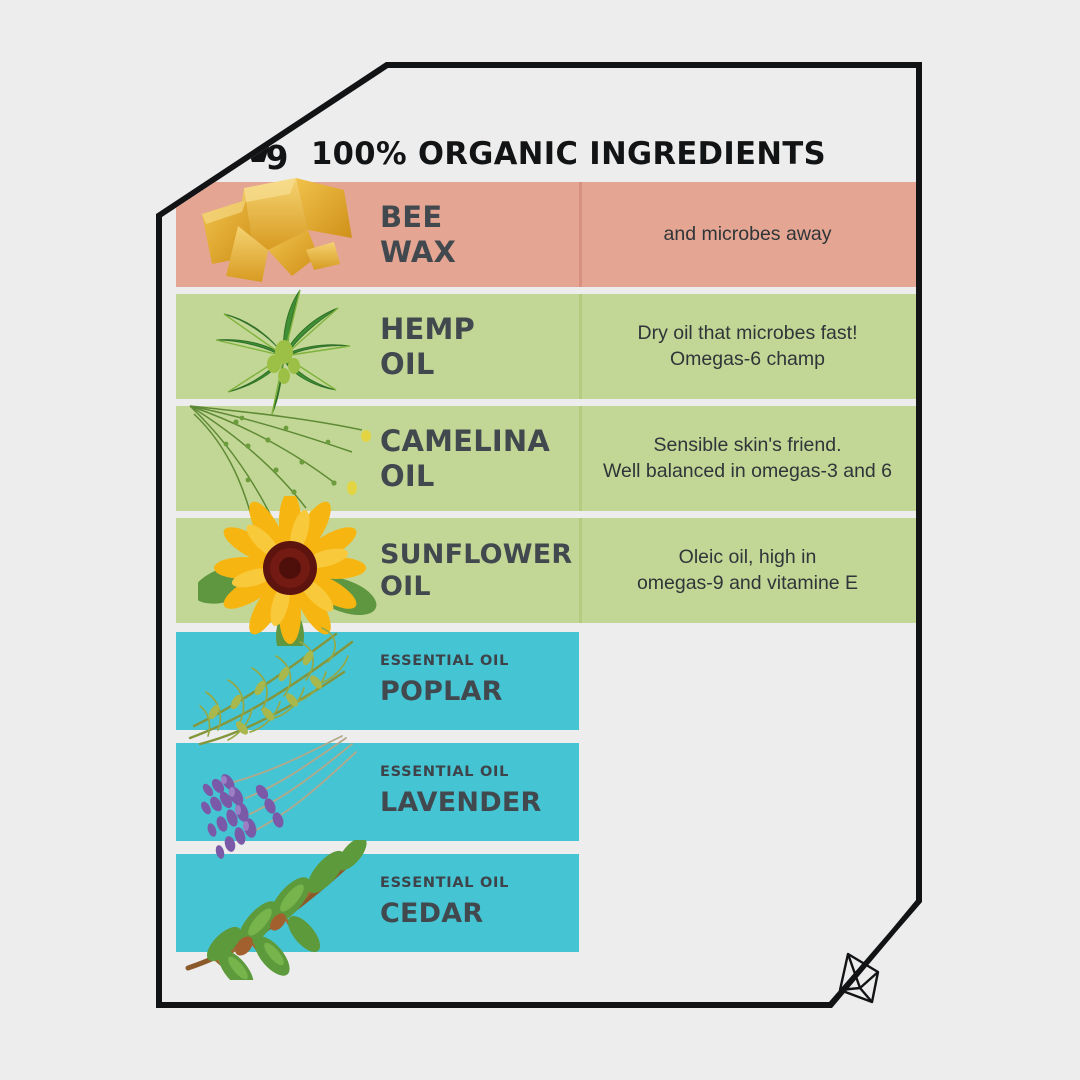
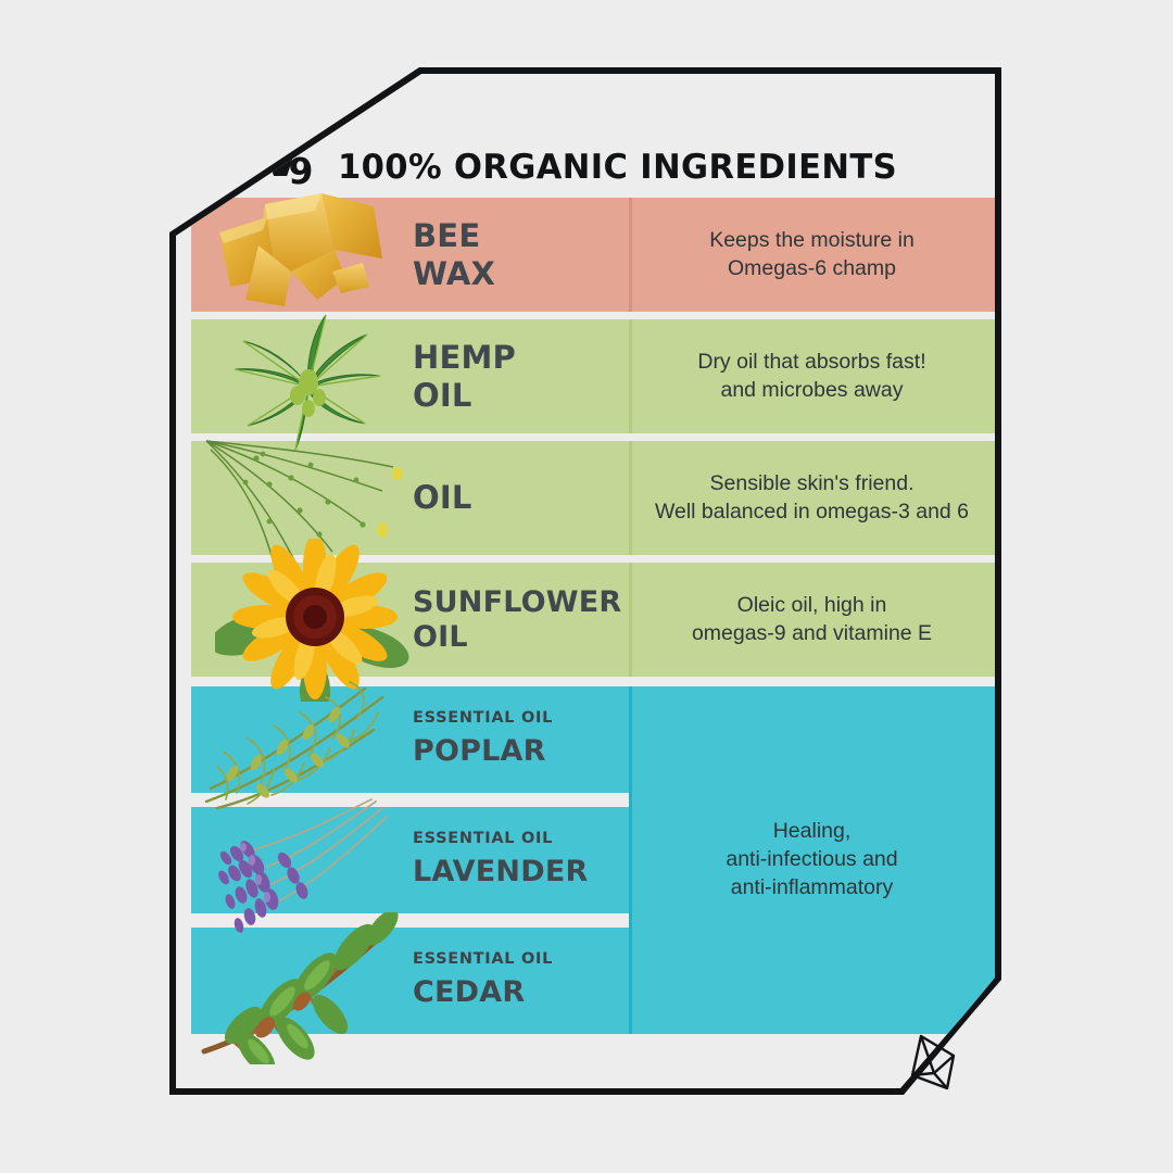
  9
  100% ORGANIC INGREDIENTS
  BEE
  WAX
+ Keeps the moisture in
- and microbes away
+ Omegas-6 champ
  HEMP
  OIL
- Dry oil that microbes fast!
+ Dry oil that absorbs fast!
- Omegas-6 champ
+ and microbes away
- CAMELINA
  OIL
  Sensible skin's friend.
  Well balanced in omegas-3 and 6
  SUNFLOWER
  OIL
  Oleic oil, high in
  omegas-9 and vitamine E
+ Healing,
+ anti-infectious and
+ anti-inflammatory
  ESSENTIAL OIL
  POPLAR
  ESSENTIAL OIL
  LAVENDER
  ESSENTIAL OIL
  CEDAR
